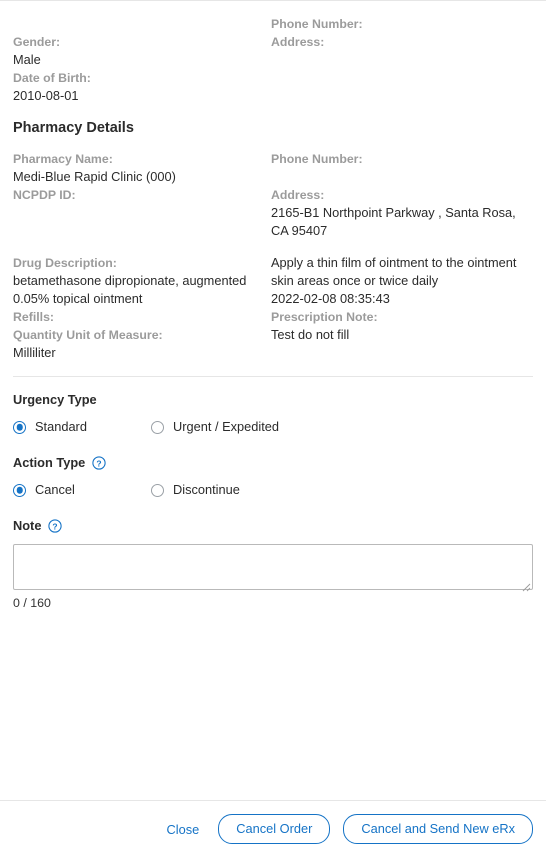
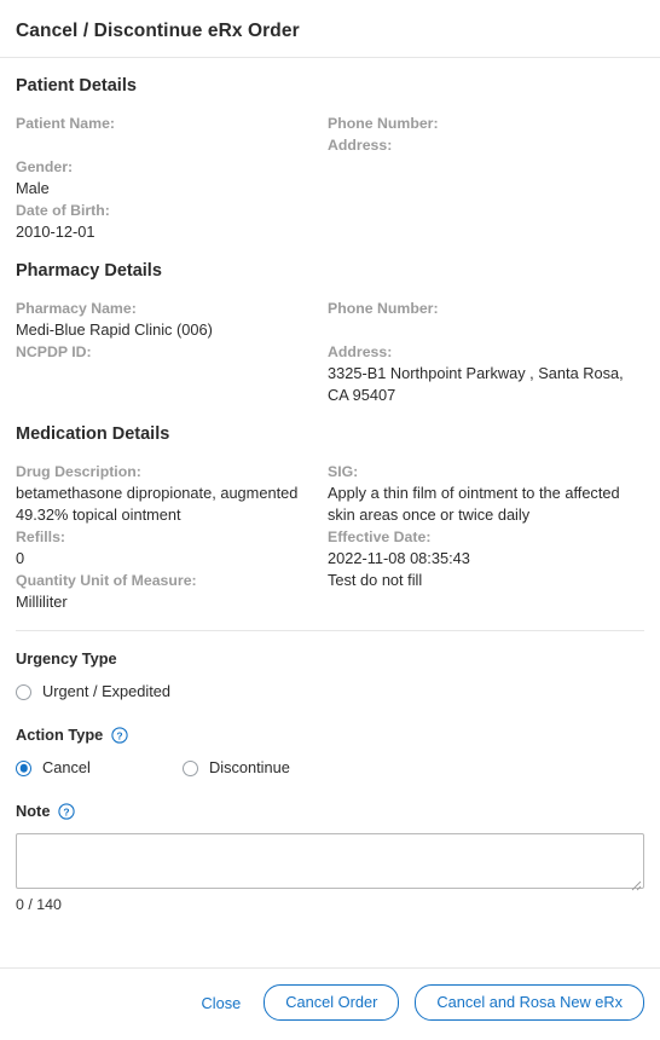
+ Cancel / Discontinue eRx Order
+ Patient Details
+ Patient Name:
  Gender:
  Male
  Date of Birth:
- 2010-08-01
+ 2010-12-01
  Phone Number:
  Address:
  Pharmacy Details
  Pharmacy Name:
- Medi-Blue Rapid Clinic (000)
+ Medi-Blue Rapid Clinic (006)
  NCPDP ID:
  Phone Number:
  Address:
- 2165-B1 Northpoint Parkway , Santa Rosa, CA 95407
+ 3325-B1 Northpoint Parkway , Santa Rosa, CA 95407
+ Medication Details
  Drug Description:
- betamethasone dipropionate, augmented 0.05% topical ointment
+ betamethasone dipropionate, augmented 49.32% topical ointment
  Refills:
+ 0
  Quantity Unit of Measure:
  Milliliter
+ SIG:
- Apply a thin film of ointment to the ointment skin areas once or twice daily
+ Apply a thin film of ointment to the affected skin areas once or twice daily
+ Effective Date:
- 2022-02-08 08:35:43
+ 2022-11-08 08:35:43
- Prescription Note:
  Test do not fill
  Urgency Type
- Standard
  Urgent / Expedited
  Action Type
  ?
  Cancel
  Discontinue
  Note
  ?
- 0 / 160
+ 0 / 140
  Close
  Cancel Order
- Cancel and Send New eRx
+ Cancel and Rosa New eRx
